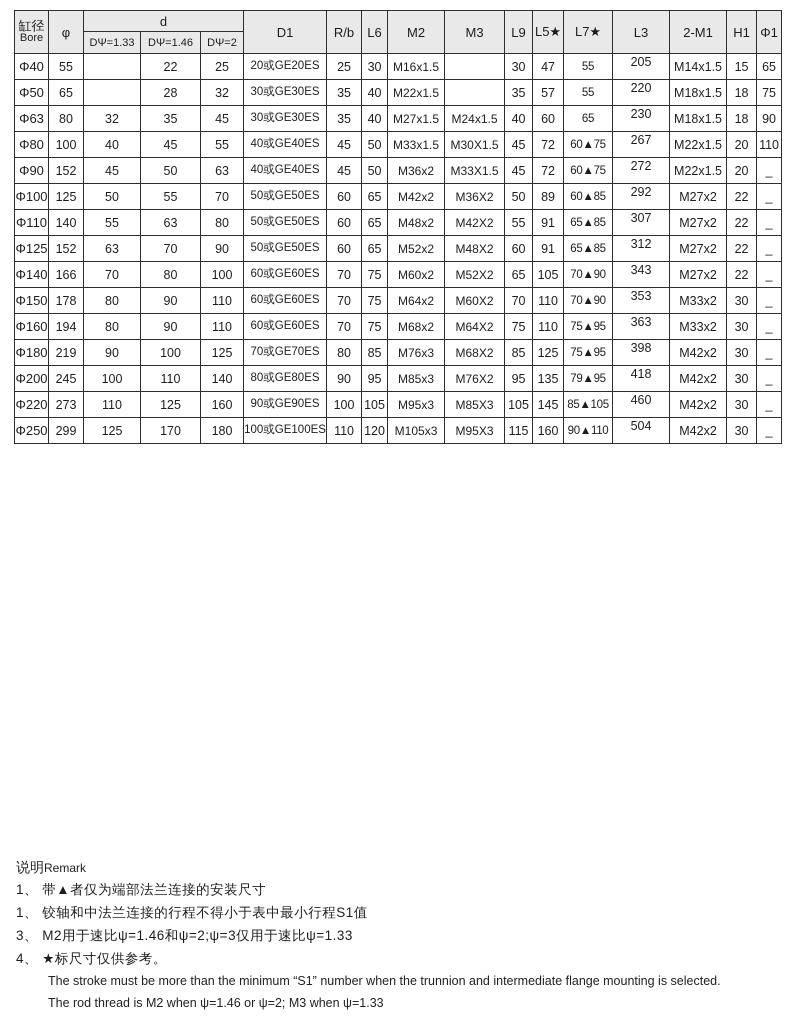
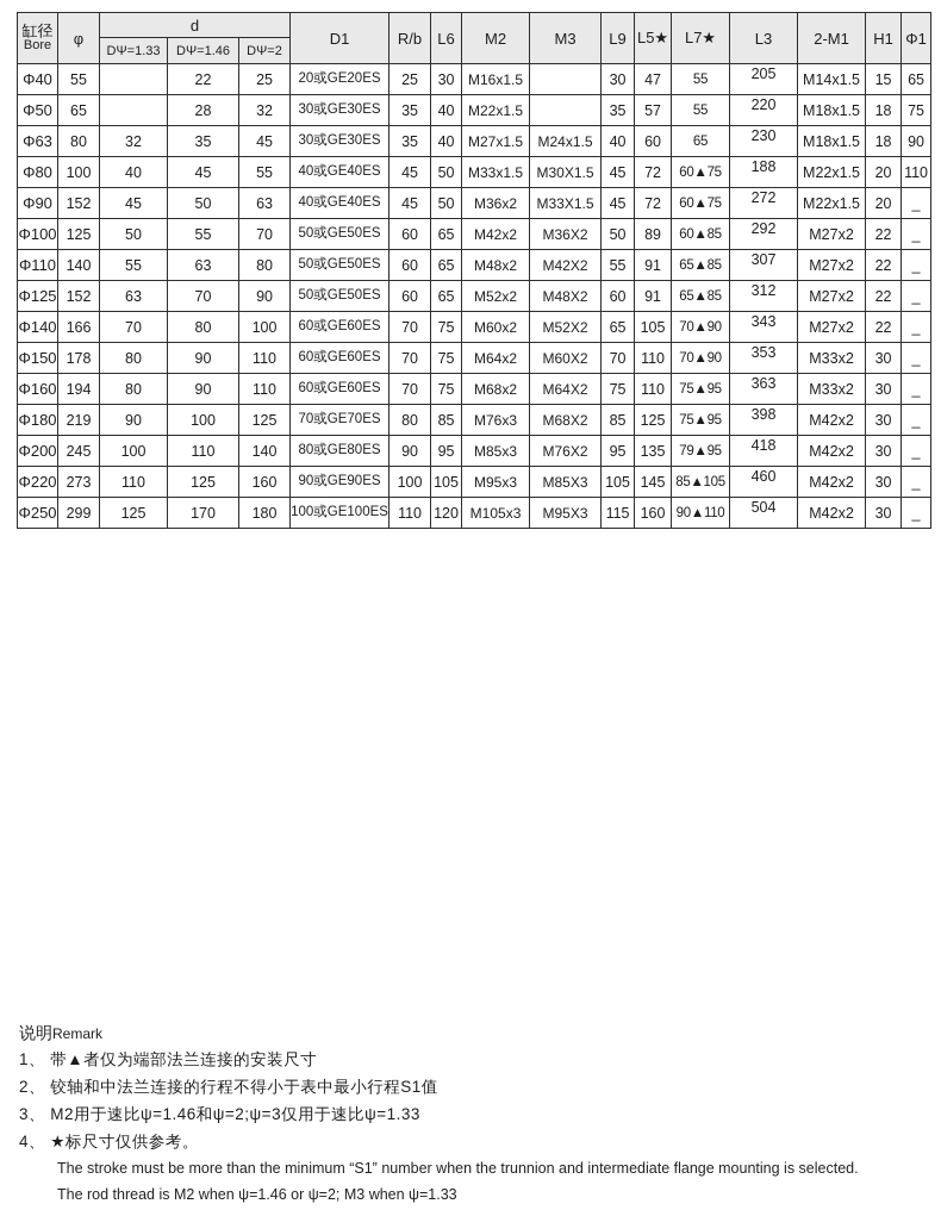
  缸径 Bore	φ	d	D1	R/b	L6	M2	M3	L9	L5★	L7★	L3	2-M1	H1	Φ1
  DΨ=1.33	DΨ=1.46	DΨ=2
  Φ40	55		22	25	20或GE20ES	25	30	M16x1.5		30	47	55	205	M14x1.5	15	65
  Φ50	65		28	32	30或GE30ES	35	40	M22x1.5		35	57	55	220	M18x1.5	18	75
  Φ63	80	32	35	45	30或GE30ES	35	40	M27x1.5	M24x1.5	40	60	65	230	M18x1.5	18	90
- Φ80	100	40	45	55	40或GE40ES	45	50	M33x1.5	M30X1.5	45	72	60▲75	267	M22x1.5	20	110
+ Φ80	100	40	45	55	40或GE40ES	45	50	M33x1.5	M30X1.5	45	72	60▲75	188	M22x1.5	20	110
  Φ90	152	45	50	63	40或GE40ES	45	50	M36x2	M33X1.5	45	72	60▲75	272	M22x1.5	20	_
  Φ100	125	50	55	70	50或GE50ES	60	65	M42x2	M36X2	50	89	60▲85	292	M27x2	22	_
  Φ110	140	55	63	80	50或GE50ES	60	65	M48x2	M42X2	55	91	65▲85	307	M27x2	22	_
  Φ125	152	63	70	90	50或GE50ES	60	65	M52x2	M48X2	60	91	65▲85	312	M27x2	22	_
  Φ140	166	70	80	100	60或GE60ES	70	75	M60x2	M52X2	65	105	70▲90	343	M27x2	22	_
  Φ150	178	80	90	110	60或GE60ES	70	75	M64x2	M60X2	70	110	70▲90	353	M33x2	30	_
  Φ160	194	80	90	110	60或GE60ES	70	75	M68x2	M64X2	75	110	75▲95	363	M33x2	30	_
  Φ180	219	90	100	125	70或GE70ES	80	85	M76x3	M68X2	85	125	75▲95	398	M42x2	30	_
  Φ200	245	100	110	140	80或GE80ES	90	95	M85x3	M76X2	95	135	79▲95	418	M42x2	30	_
  Φ220	273	110	125	160	90或GE90ES	100	105	M95x3	M85X3	105	145	85▲105	460	M42x2	30	_
  Φ250	299	125	170	180	100或GE100ES	110	120	M105x3	M95X3	115	160	90▲110	504	M42x2	30	_
  说明Remark
  1、 带▲者仅为端部法兰连接的安装尺寸
- 1、 铰轴和中法兰连接的行程不得小于表中最小行程S1值
+ 2、 铰轴和中法兰连接的行程不得小于表中最小行程S1值
  3、 M2用于速比ψ=1.46和ψ=2;ψ=3仅用于速比ψ=1.33
  4、 ★标尺寸仅供参考。
  The stroke must be more than the minimum “S1” number when the trunnion and intermediate flange mounting is selected.
  The rod thread is M2 when ψ=1.46 or ψ=2; M3 when ψ=1.33
